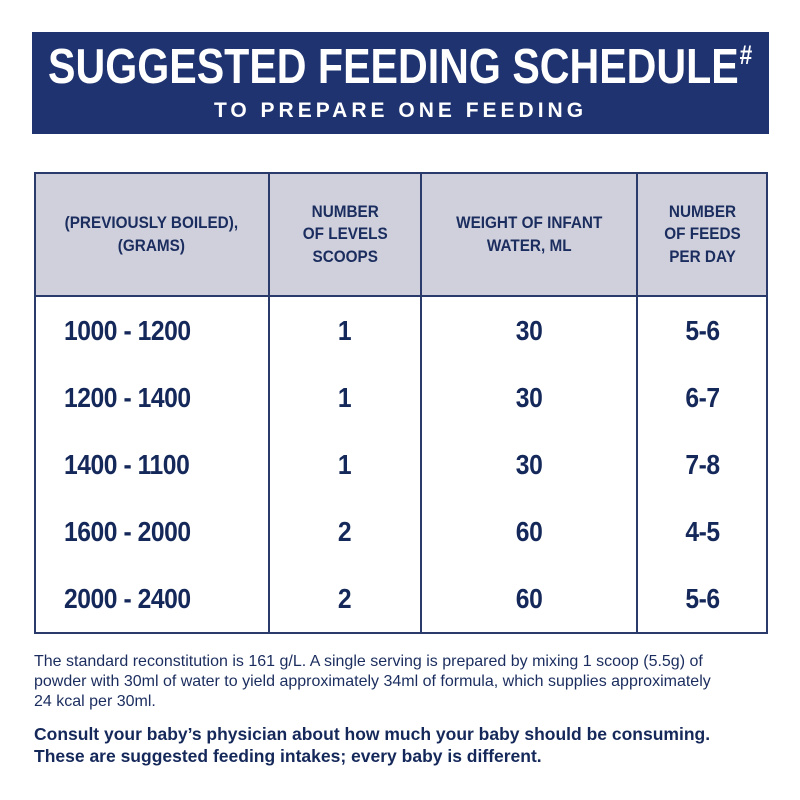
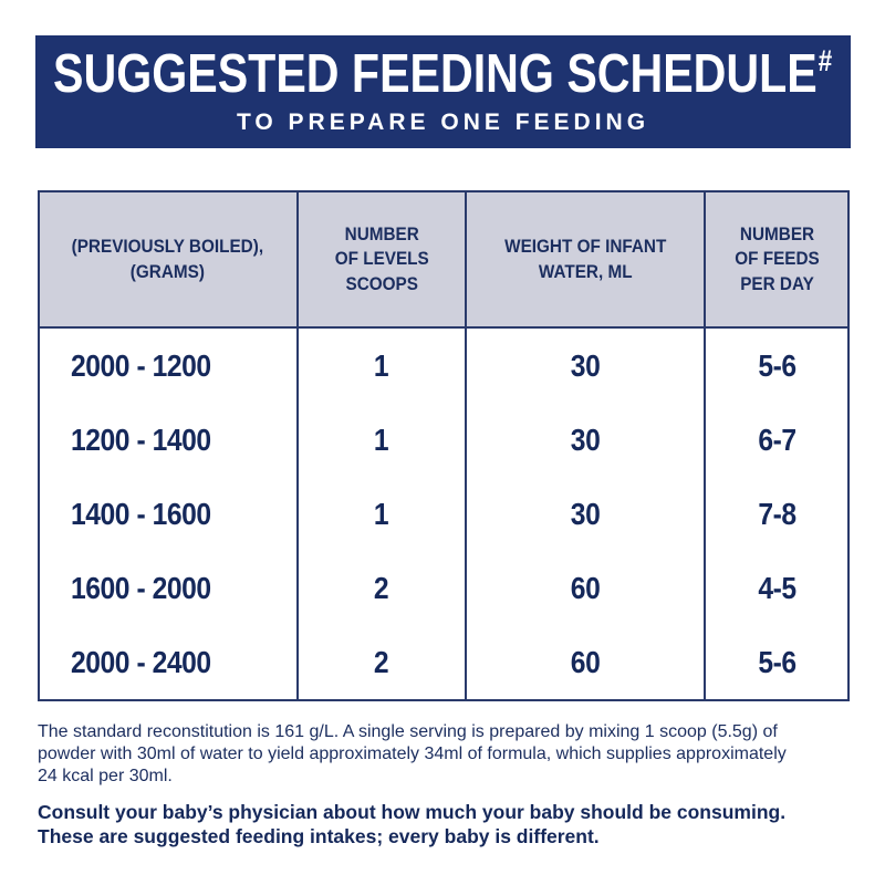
  SUGGESTED FEEDING SCHEDULE
  #
  TO PREPARE ONE FEEDING
  (PREVIOUSLY BOILED),
  (GRAMS)
  NUMBER
  OF LEVELS
  SCOOPS
  WEIGHT OF INFANT
  WATER, ML
  NUMBER
  OF FEEDS
  PER DAY
- 1000 - 1200
+ 2000 - 1200
  1
  30
  5-6
  1200 - 1400
  1
  30
  6-7
- 1400 - 1100
+ 1400 - 1600
  1
  30
  7-8
  1600 - 2000
  2
  60
  4-5
  2000 - 2400
  2
  60
  5-6
  The standard reconstitution is 161 g/L. A single serving is prepared by mixing 1 scoop (5.5g) of
  powder with 30ml of water to yield approximately 34ml of formula, which supplies approximately
  24 kcal per 30ml.
  Consult your baby’s physician about how much your baby should be consuming.
  These are suggested feeding intakes; every baby is different.
